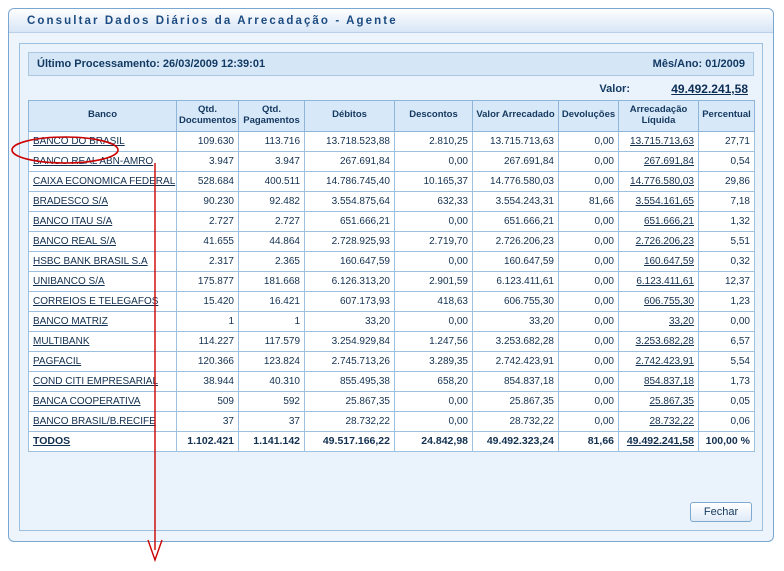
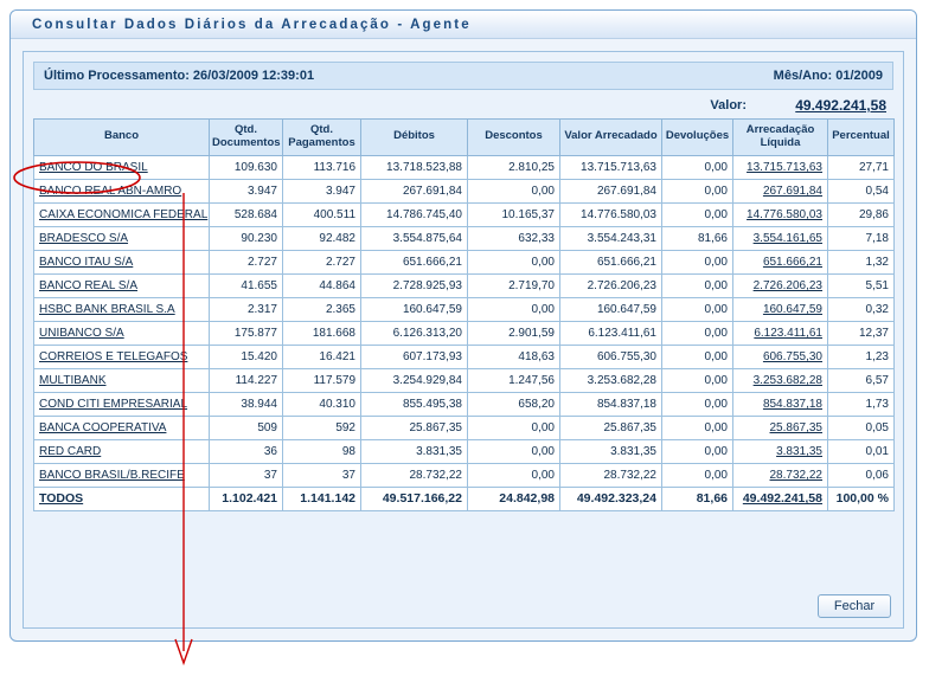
  Consultar Dados Diários da Arrecadação - Agente
  Último Processamento: 26/03/2009 12:39:01
  Mês/Ano: 01/2009
  Valor:
  49.492.241,58
  Banco	Qtd. Documentos	Qtd. Pagamentos	Débitos	Descontos	Valor Arrecadado	Devoluções	Arrecadação Líquida	Percentual
  BANCO DO BRSIL	109.630	113.716	13.718.523,88	2.810,25	13.715.713,63	0,00	13.715.713,63	27,71
  NCO RE ABN-AMRO	3.947	3.947	267.691,84	0,00	267.691,84	0,00	267.691,84	0,54
  CAIXA ECONOMICA FEDERAL	528.684	400.511	14.786.745,40	10.165,37	14.776.580,03	0,00	14.776.580,03	29,86
  BRADESCO S/A	90.230	92.482	3.554.875,64	632,33	3.554.243,31	81,66	3.554.161,65	7,18
  BANCO ITAU S/A	2.727	2.727	651.666,21	0,00	651.666,21	0,00	651.666,21	1,32
  BANCO REAL S/A	41.655	44.864	2.728.925,93	2.719,70	2.726.206,23	0,00	2.726.206,23	5,51
  HSBC BANK BRASIL S.A	2.317	2.365	160.647,59	0,00	160.647,59	0,00	160.647,59	0,32
  UNIBANCO S/A	175.877	181.668	6.126.313,20	2.901,59	6.123.411,61	0,00	6.123.411,61	12,37
  CORREIOS E TELEGAFO	15.420	16.421	607.173,93	418,63	606.755,30	0,00	606.755,30	1,23
- BANCO MATRIZ	1	1	33,20	0,00	33,20	0,00	33,20	0,00
  MULTIBANK	114.227	117.579	3.254.929,84	1.247,56	3.253.682,28	0,00	3.253.682,28	6,57
- PAGFACIL	120.366	123.824	2.745.713,26	3.289,35	2.742.423,91	0,00	2.742.423,91	5,54
  COND CITI EMPRESARIA	38.944	40.310	855.495,38	658,20	854.837,18	0,00	854.837,18	1,73
  BANCA COOPERATIVA	509	592	25.867,35	0,00	25.867,35	0,00	25.867,35	0,05
+ RED CARD	36	98	3.831,35	0,00	3.831,35	0,00	3.831,35	0,01
  BANCO BRASIL/B.RECIFE	37	37	28.732,22	0,00	28.732,22	0,00	28.732,22	0,06
  TODOS	1.102.421	1.141.142	49.517.166,22	24.842,98	49.492.323,24	81,66	49.492.241,58	100,00 %
  Fechar
